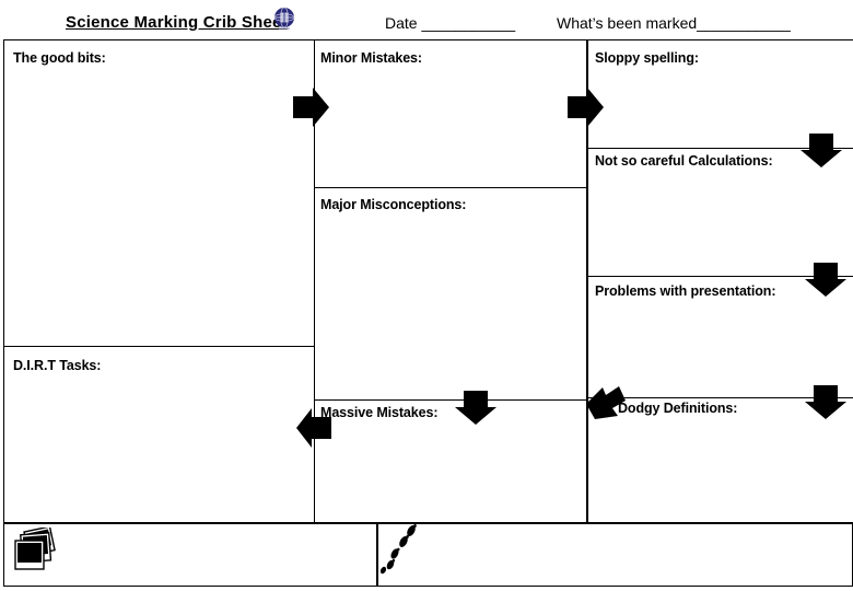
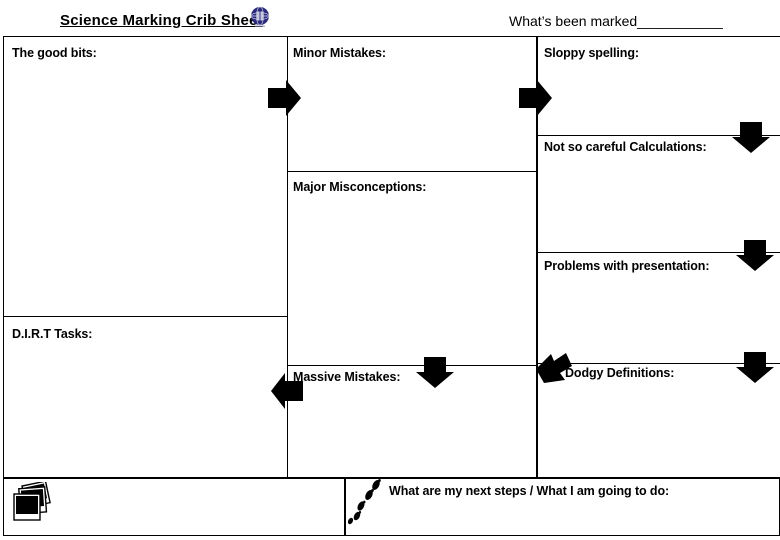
  Science Marking Crib She
- Date ___________
  What’s been marked___________
  The good bits:
  D.I.R.T Tasks:
  Minor Mistakes:
  Major Misconceptions:
  Massive Mistakes:
  Sloppy spelling:
  Not so careful Calculations:
  Problems with presentation:
  Dodgy Definitions:
+ What are my next steps / What I am going to do:
